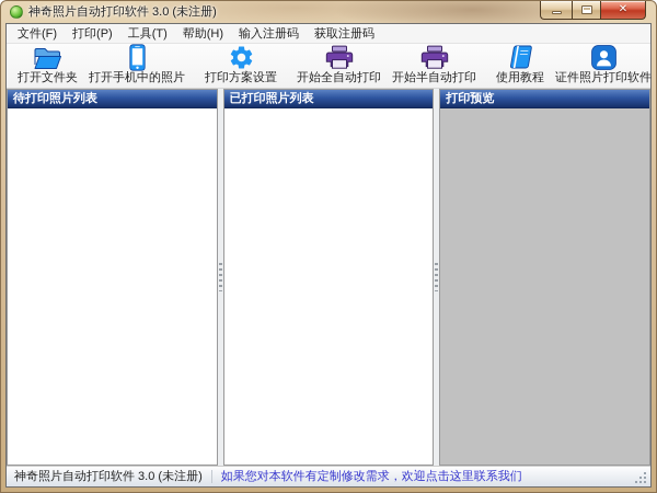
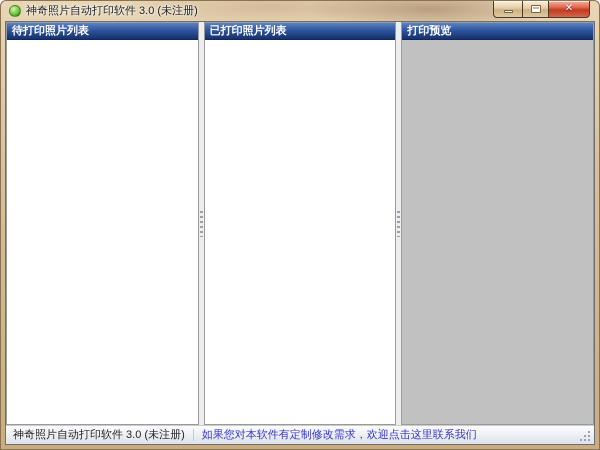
  神奇照片自动打印软件 3.0 (未注册)
  ✕
- 文件(F)
- 打印(P)
- 工具(T)
- 帮助(H)
- 输入注册码
- 获取注册码
- 打开文件夹
- 打开手机中的照片
- 打印方案设置
- 开始全自动打印
- 开始半自动打印
- 使用教程
- 证件照片打印软件
  待打印照片列表
  已打印照片列表
  打印预览
  神奇照片自动打印软件 3.0 (未注册)
  如果您对本软件有定制修改需求，欢迎点击这里联系我们
